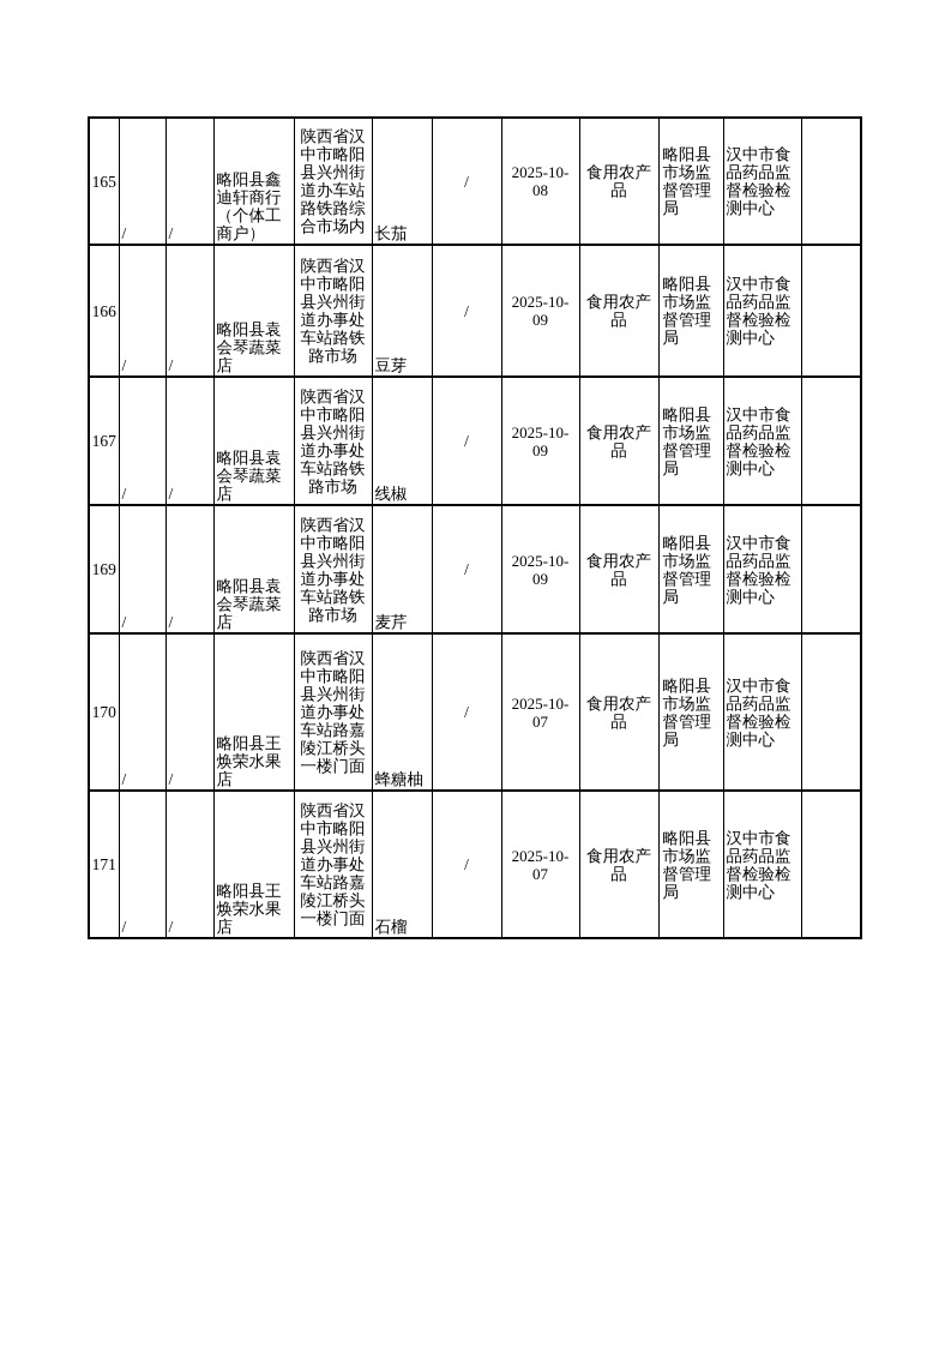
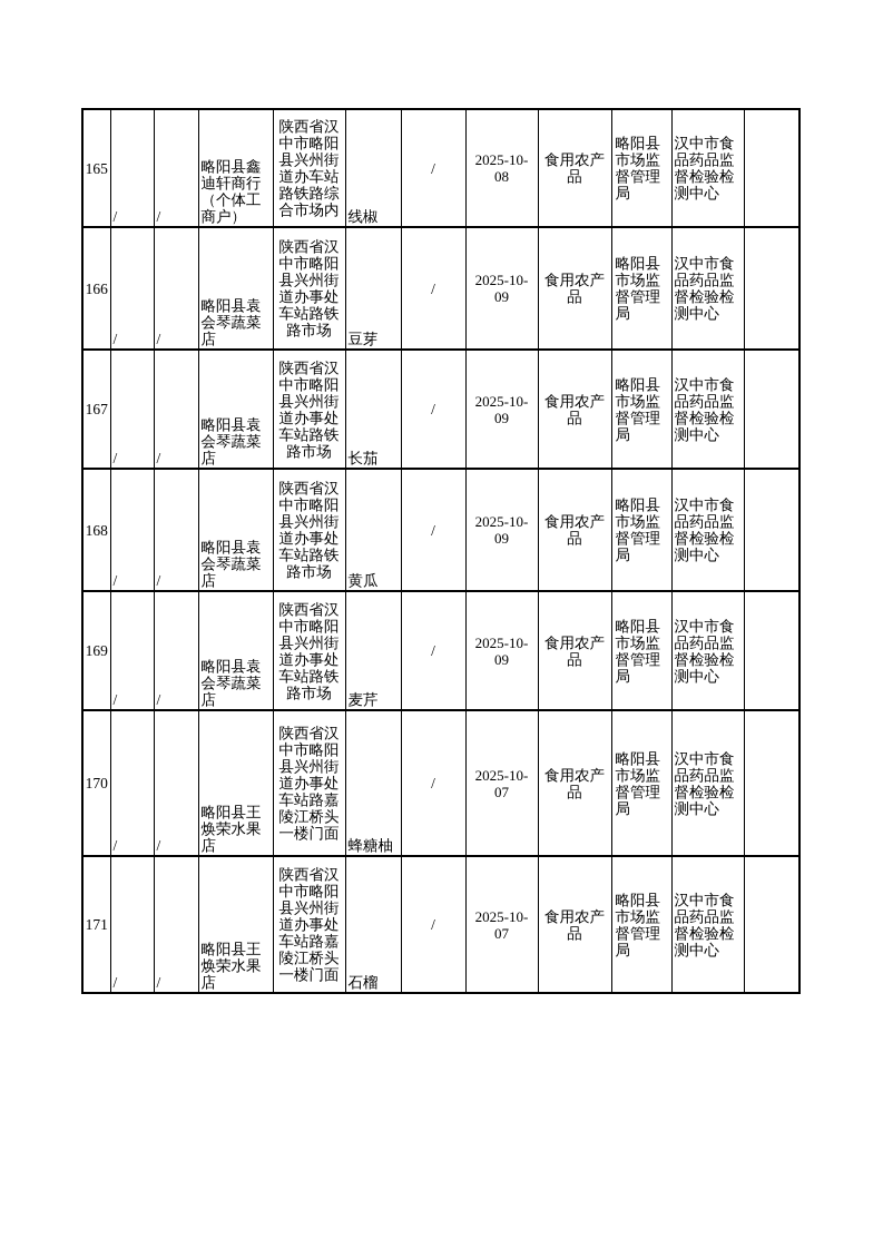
- 165	/	/	略阳县鑫迪轩商行（个体工商户）	陕西省汉中市略阳县兴州街道办车站路铁路综合市场内	长茄	/	2025-10-08	食用农产品	略阳县市场监督管理局	汉中市食品药品监督检验检测中心
+ 165	/	/	略阳县鑫迪轩商行（个体工商户）	陕西省汉中市略阳县兴州街道办车站路铁路综合市场内	线椒	/	2025-10-08	食用农产品	略阳县市场监督管理局	汉中市食品药品监督检验检测中心
  166	/	/	略阳县袁会琴蔬菜店	陕西省汉中市略阳县兴州街道办事处车站路铁路市场	豆芽	/	2025-10-09	食用农产品	略阳县市场监督管理局	汉中市食品药品监督检验检测中心
- 167	/	/	略阳县袁会琴蔬菜店	陕西省汉中市略阳县兴州街道办事处车站路铁路市场	线椒	/	2025-10-09	食用农产品	略阳县市场监督管理局	汉中市食品药品监督检验检测中心
+ 167	/	/	略阳县袁会琴蔬菜店	陕西省汉中市略阳县兴州街道办事处车站路铁路市场	长茄	/	2025-10-09	食用农产品	略阳县市场监督管理局	汉中市食品药品监督检验检测中心
+ 168	/	/	略阳县袁会琴蔬菜店	陕西省汉中市略阳县兴州街道办事处车站路铁路市场	黄瓜	/	2025-10-09	食用农产品	略阳县市场监督管理局	汉中市食品药品监督检验检测中心
  169	/	/	略阳县袁会琴蔬菜店	陕西省汉中市略阳县兴州街道办事处车站路铁路市场	麦芹	/	2025-10-09	食用农产品	略阳县市场监督管理局	汉中市食品药品监督检验检测中心
  170	/	/	略阳县王焕荣水果店	陕西省汉中市略阳县兴州街道办事处车站路嘉陵江桥头一楼门面	蜂糖柚	/	2025-10-07	食用农产品	略阳县市场监督管理局	汉中市食品药品监督检验检测中心
  171	/	/	略阳县王焕荣水果店	陕西省汉中市略阳县兴州街道办事处车站路嘉陵江桥头一楼门面	石榴	/	2025-10-07	食用农产品	略阳县市场监督管理局	汉中市食品药品监督检验检测中心
